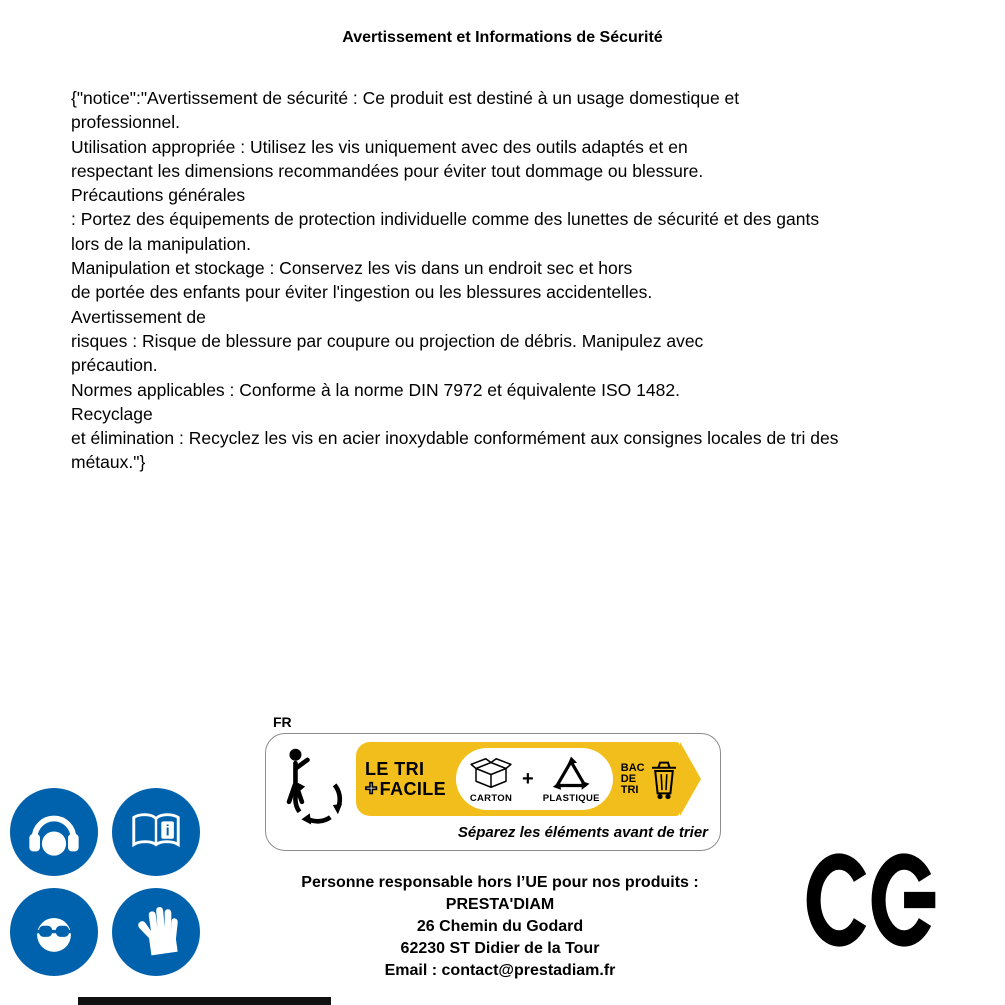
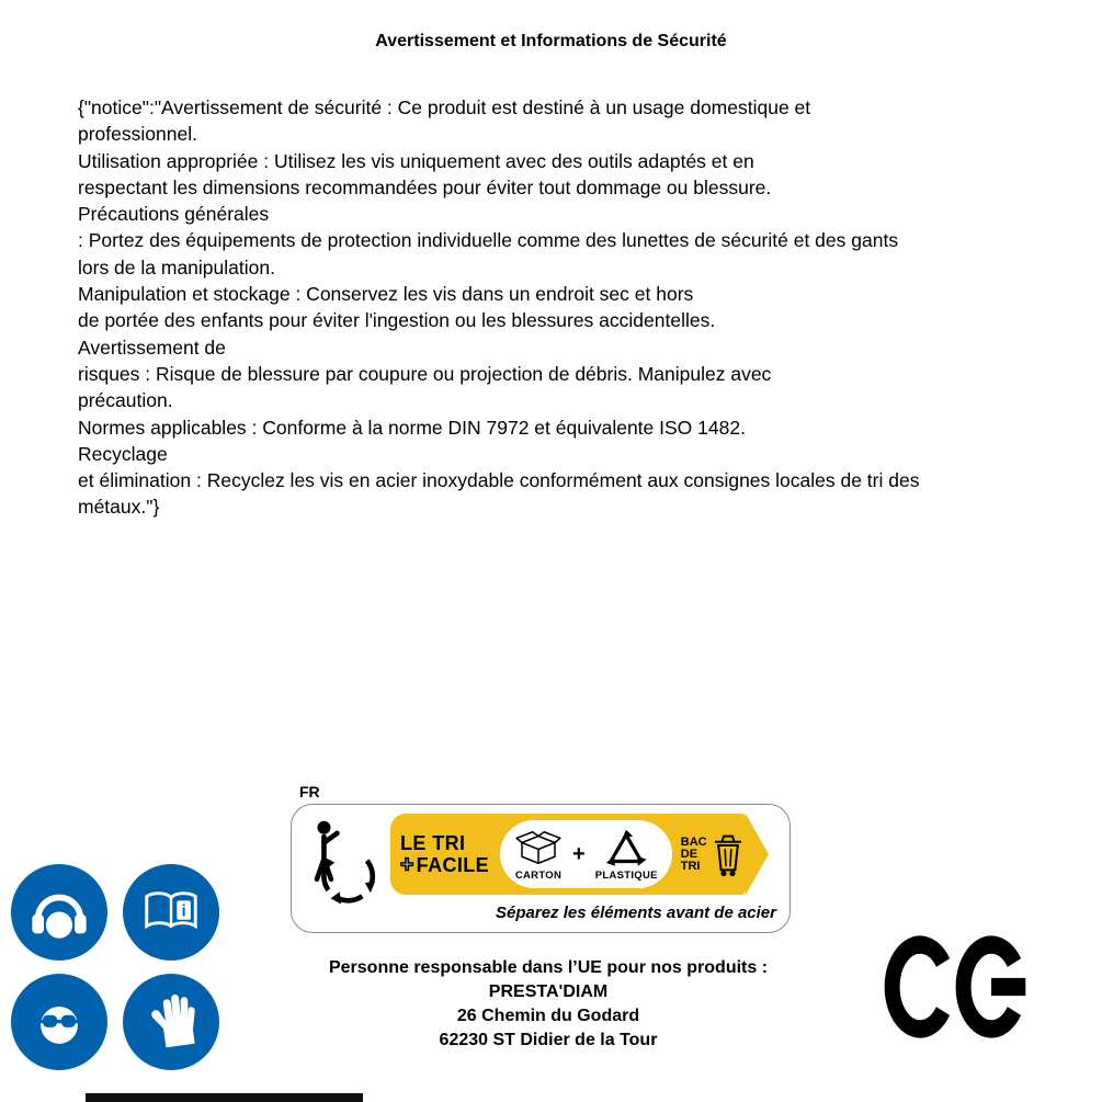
  Avertissement et Informations de Sécurité
  {"notice":"Avertissement de sécurité : Ce produit est destiné à un usage domestique et
  professionnel.
  Utilisation appropriée : Utilisez les vis uniquement avec des outils adaptés et en
  respectant les dimensions recommandées pour éviter tout dommage ou blessure.
  Précautions générales
  : Portez des équipements de protection individuelle comme des lunettes de sécurité et des gants
  lors de la manipulation.
  Manipulation et stockage : Conservez les vis dans un endroit sec et hors
  de portée des enfants pour éviter l'ingestion ou les blessures accidentelles.
  Avertissement de
  risques : Risque de blessure par coupure ou projection de débris. Manipulez avec
  précaution.
  Normes applicables : Conforme à la norme DIN 7972 et équivalente ISO 1482.
  Recyclage
  et élimination : Recyclez les vis en acier inoxydable conformément aux consignes locales de tri des
  métaux."}
  i
  FR
  LE TRI
  +FACILE
  CARTON
  +
  PLASTIQUE
  BAC
  DE
  TRI
- Séparez les éléments avant de trier
+ Séparez les éléments avant de acier
- Personne responsable hors l’UE pour nos produits :
+ Personne responsable dans l’UE pour nos produits :
  PRESTA'DIAM
  26 Chemin du Godard
  62230 ST Didier de la Tour
- Email : contact@prestadiam.fr
